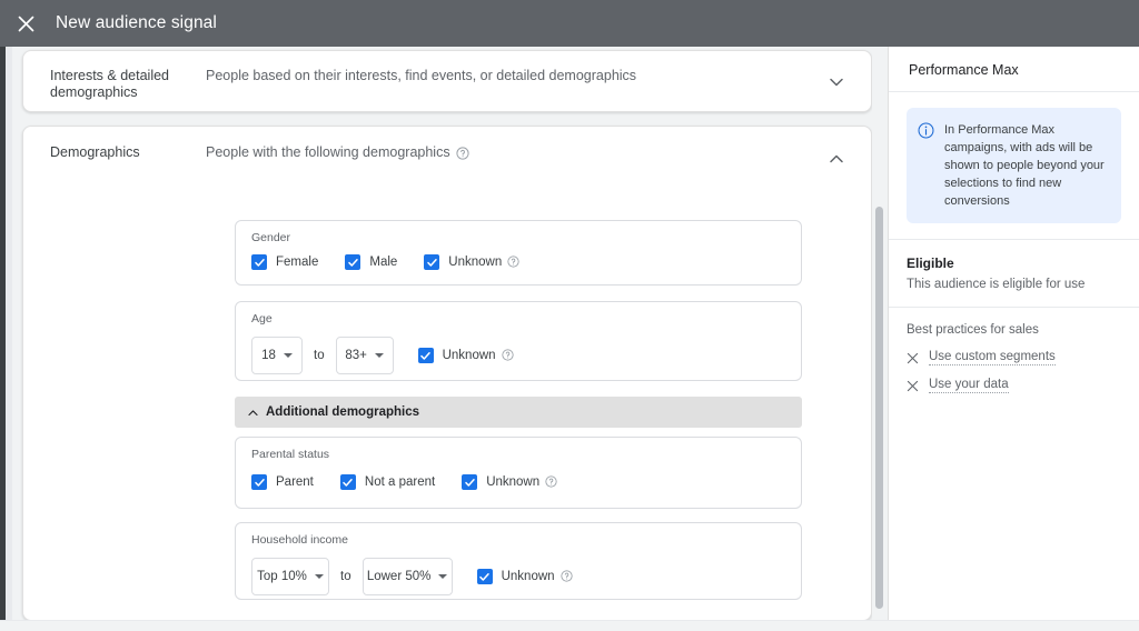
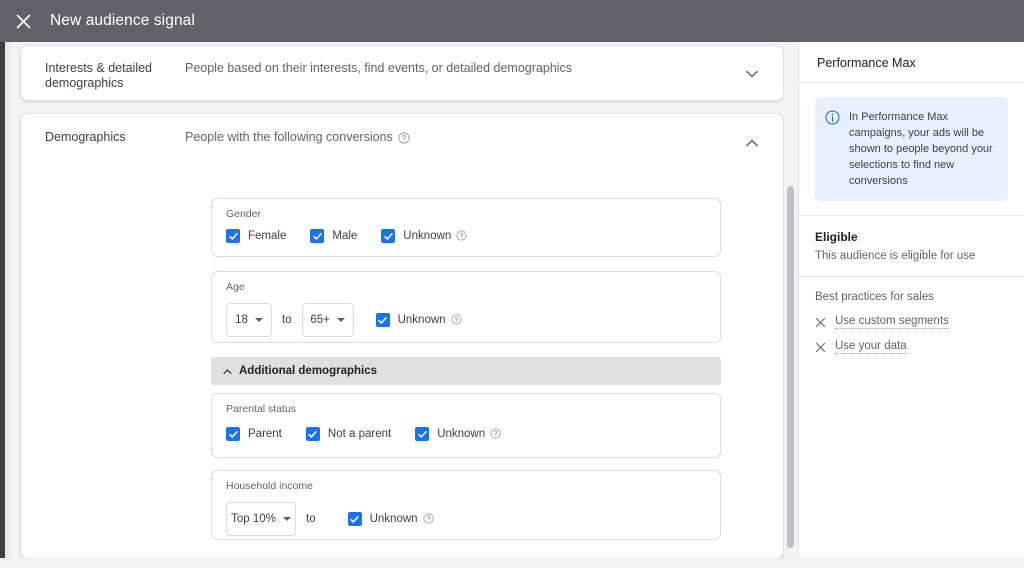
  New audience signal
  Interests & detailed demographics
  People based on their interests, find events, or detailed demographics
  Demographics
- People with the following demographics
+ People with the following conversions
  Gender
  Female
  Male
  Unknown
  Age
  18
  to
- 83+
+ 65+
  Unknown
  Additional demographics
  Parental status
  Parent
  Not a parent
  Unknown
  Household income
  Top 10%
  to
- Lower 50%
  Unknown
  Performance Max
- In Performance Max campaigns, with ads will be shown to people beyond your selections to find new conversions
+ In Performance Max campaigns, your ads will be shown to people beyond your selections to find new conversions
  Eligible
  This audience is eligible for use
  Best practices for sales
  Use custom segments
  Use your data
